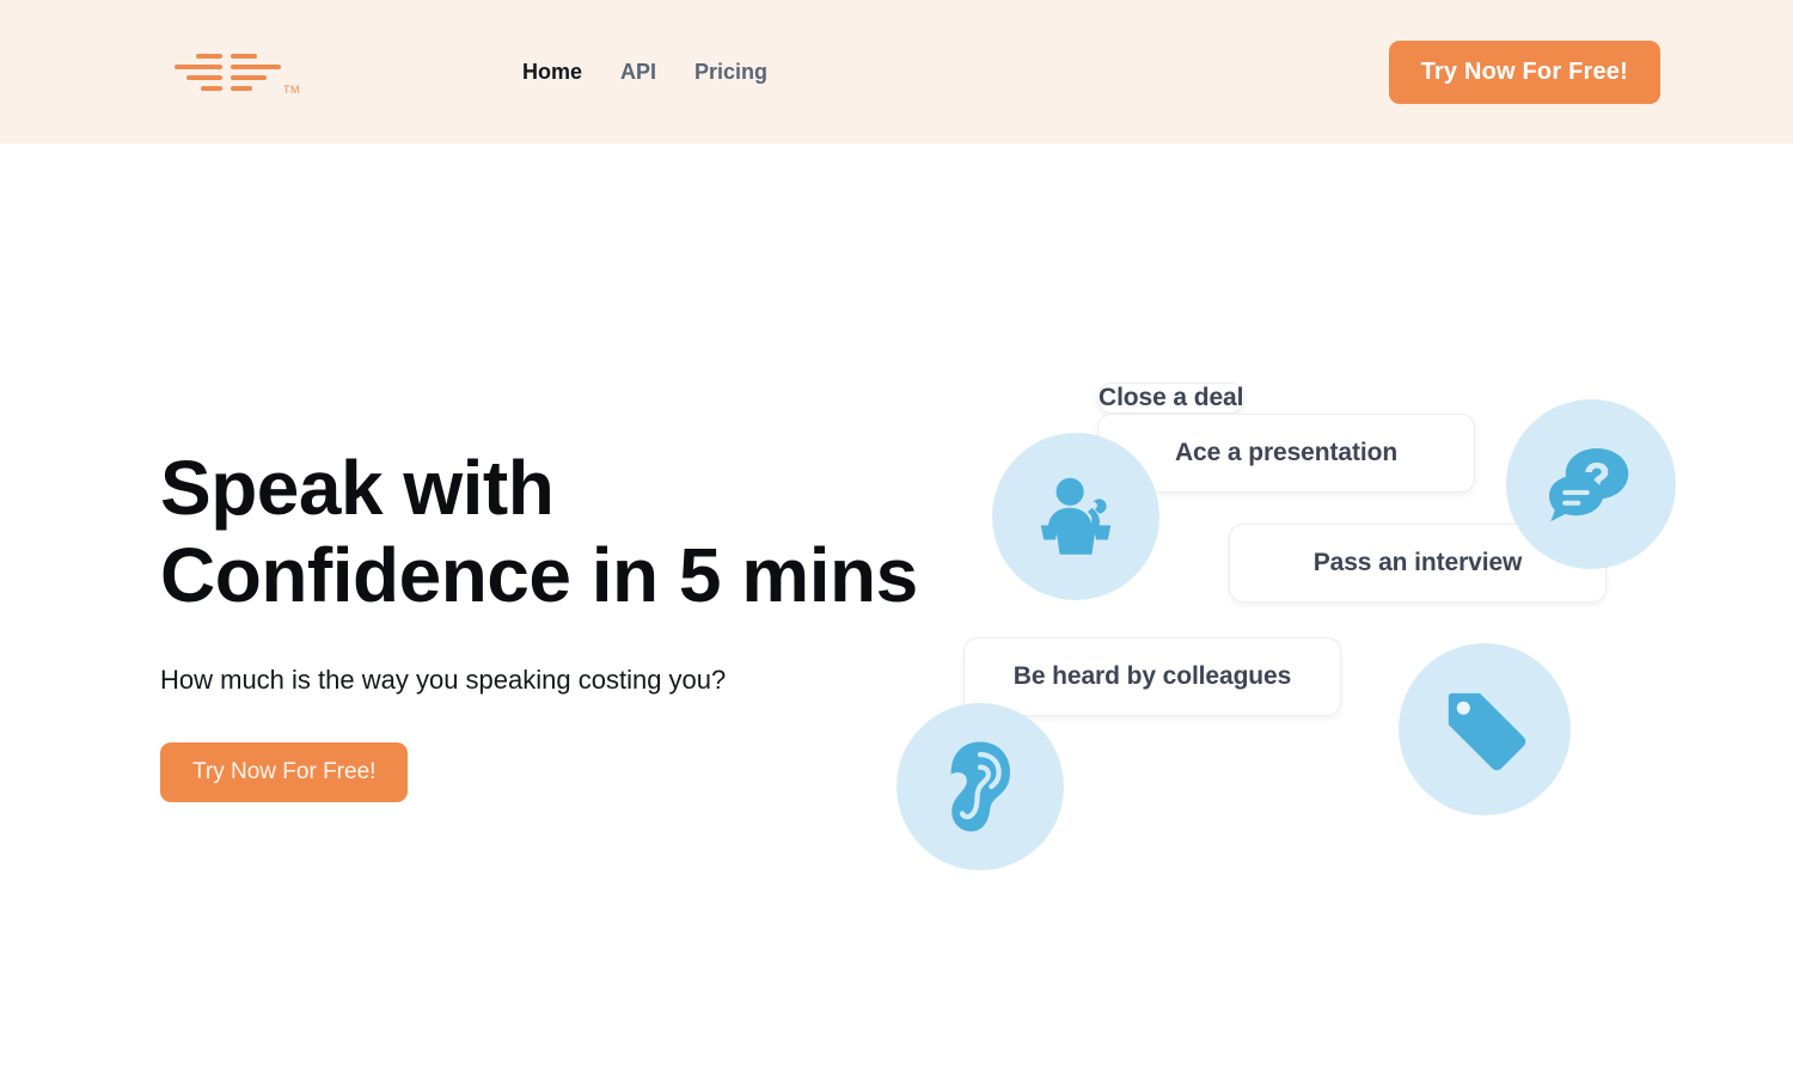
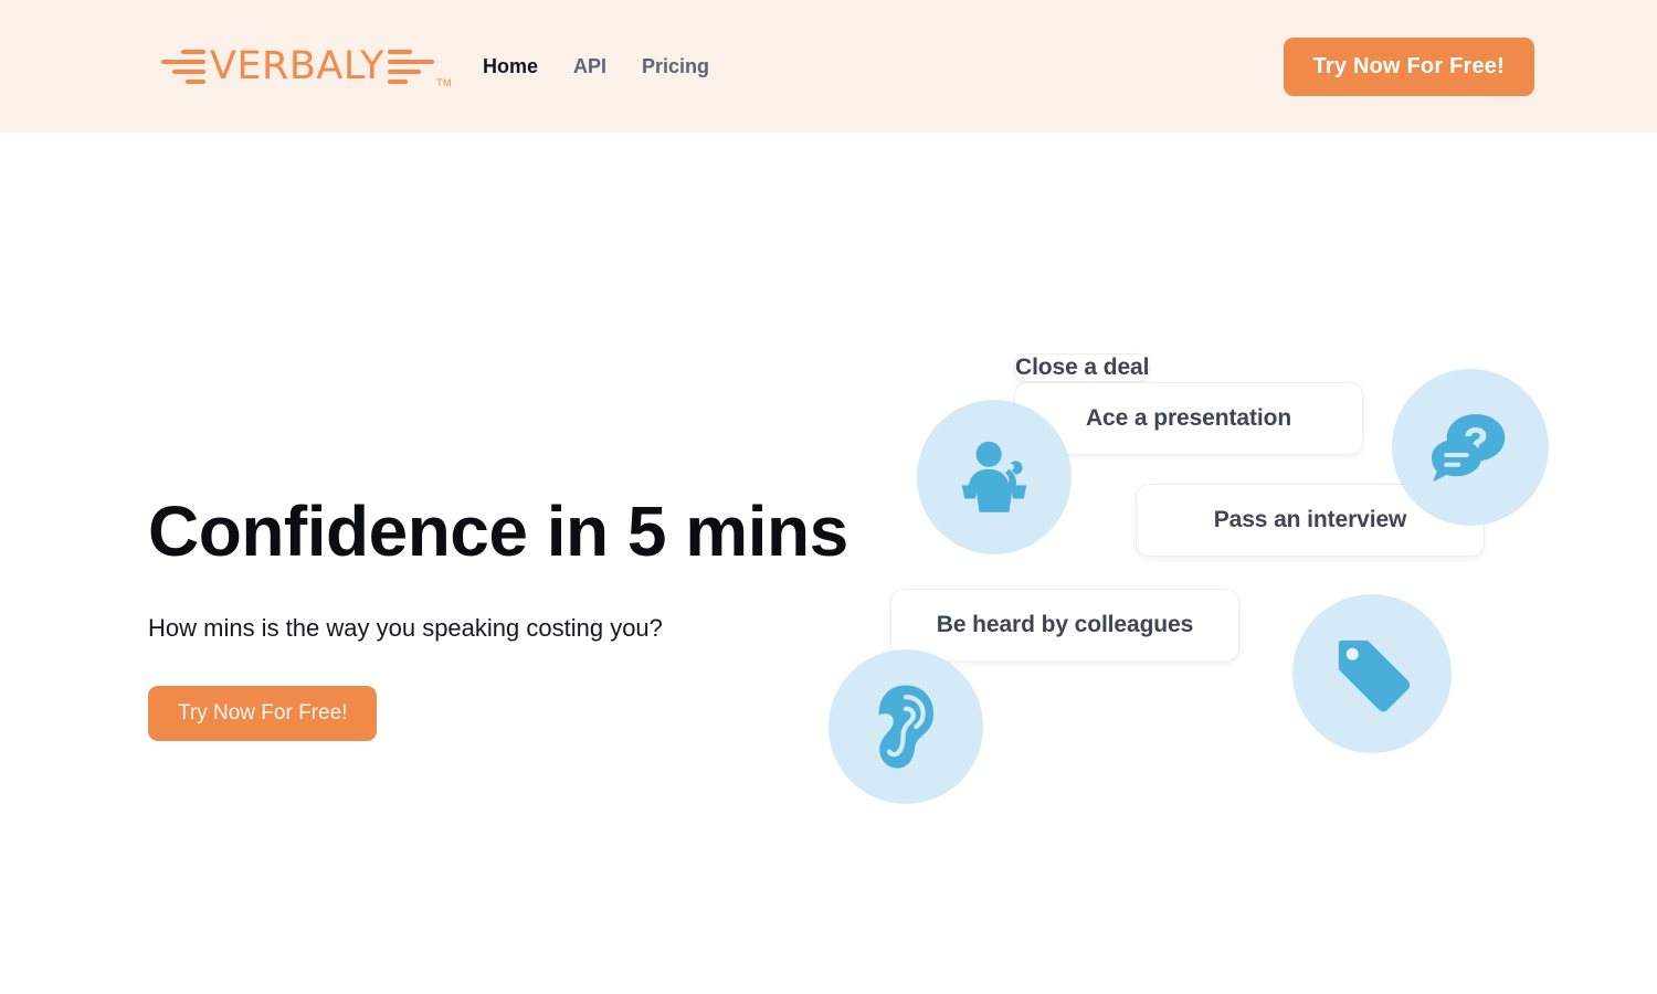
+ VERBALY
  TM
  Home
  API
  Pricing
  Try Now For Free!
- Speak with
  Confidence in 5 mins
- How much is the way you speaking costing you?
+ How mins is the way you speaking costing you?
  Try Now For Free!
  Ace a presentation
  Pass an interview
  Be heard by colleagues
  Close a deal
